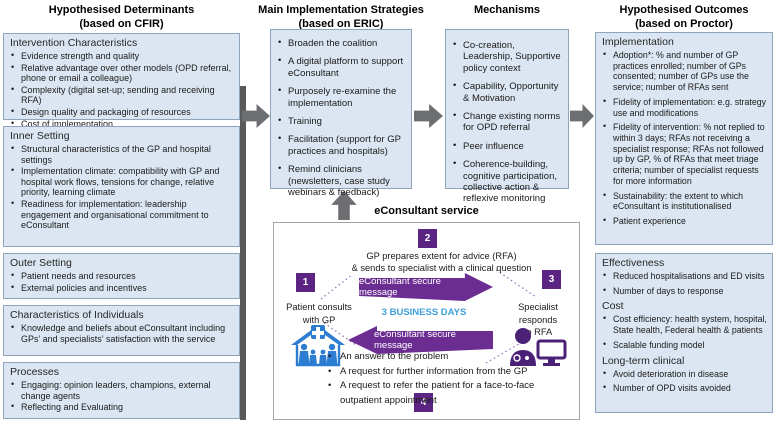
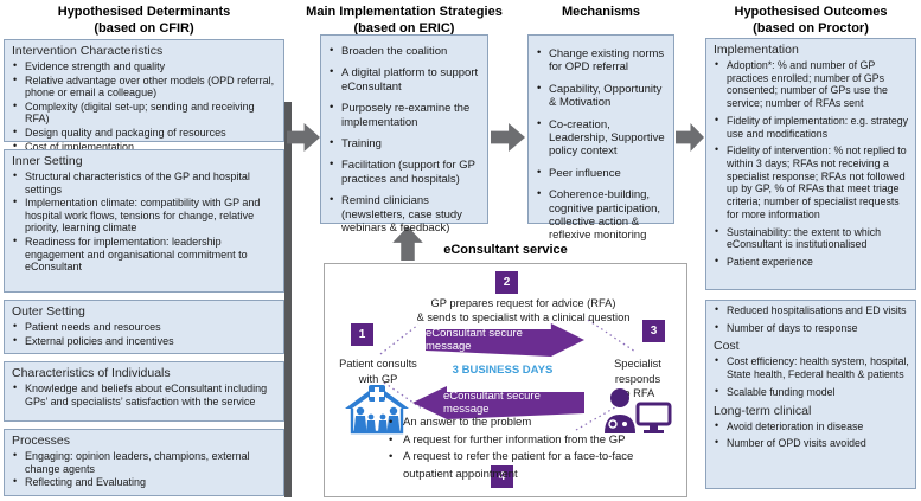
  Hypothesised Determinants
  (based on CFIR)
  Main Implementation Strategies
  (based on ERIC)
  Mechanisms
  Hypothesised Outcomes
  (based on Proctor)
  Intervention Characteristics
  Evidence strength and quality
  Relative advantage over other models (OPD referral, phone or email a colleague)
  Complexity (digital set-up; sending and receiving RFA)
  Design quality and packaging of resources
  Cost of implementation
  Inner Setting
  Structural characteristics of the GP and hospital settings
  Implementation climate: compatibility with GP and hospital work flows, tensions for change, relative priority, learning climate
  Readiness for implementation: leadership engagement and organisational commitment to eConsultant
  Outer Setting
  Patient needs and resources
  External policies and incentives
  Characteristics of Individuals
  Knowledge and beliefs about eConsultant including GPs’ and specialists’ satisfaction with the service
  Processes
  Engaging: opinion leaders, champions, external change agents
  Reflecting and Evaluating
  Broaden the coalition
  A digital platform to support eConsultant
  Purposely re-examine the implementation
  Training
  Facilitation (support for GP practices and hospitals)
  Remind clinicians (newsletters, case study webinars & feedback)
- Co-creation, Leadership, Supportive policy context
+ Change existing norms for OPD referral
  Capability, Opportunity & Motivation
- Change existing norms for OPD referral
+ Co-creation, Leadership, Supportive policy context
  Peer influence
  Coherence-building, cognitive participation, collective action & reflexive monitoring
  Implementation
  Adoption*: % and number of GP practices enrolled; number of GPs consented; number of GPs use the service; number of RFAs sent
  Fidelity of implementation: e.g. strategy use and modifications
  Fidelity of intervention: % not replied to within 3 days; RFAs not receiving a specialist response; RFAs not followed up by GP, % of RFAs that meet triage criteria; number of specialist requests for more information
  Sustainability: the extent to which eConsultant is institutionalised
  Patient experience
- Effectiveness
  Reduced hospitalisations and ED visits
  Number of days to response
  Cost
  Cost efficiency: health system, hospital, State health, Federal health & patients
  Scalable funding model
  Long-term clinical
  Avoid deterioration in disease
  Number of OPD visits avoided
  eConsultant service
  1
  2
  3
  4
- GP prepares extent for advice (RFA)
+ GP prepares request for advice (RFA)
  & sends to specialist with a clinical question
  eConsultant secure message
  Patient consults
  with GP
  3 BUSINESS DAYS
  Specialist responds
  eConsultant secure message
  An answer to the problem
  A request for further information from the GP
  A request to refer the patient for a face-to-face outpatient appointment
